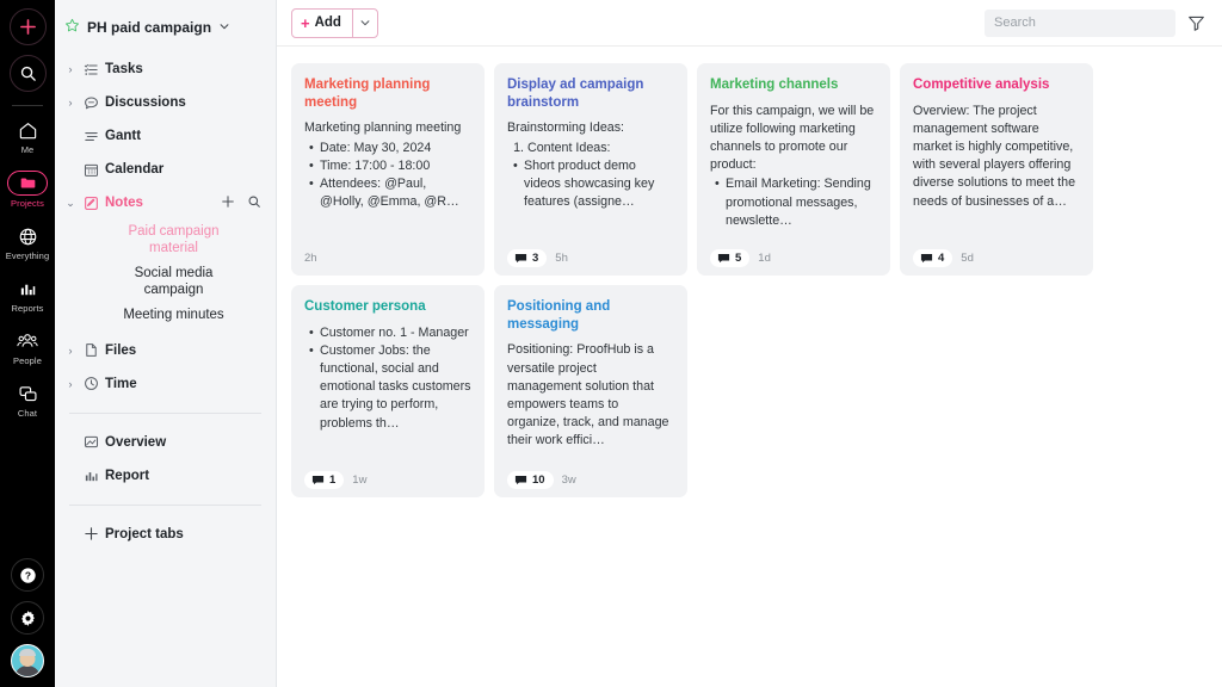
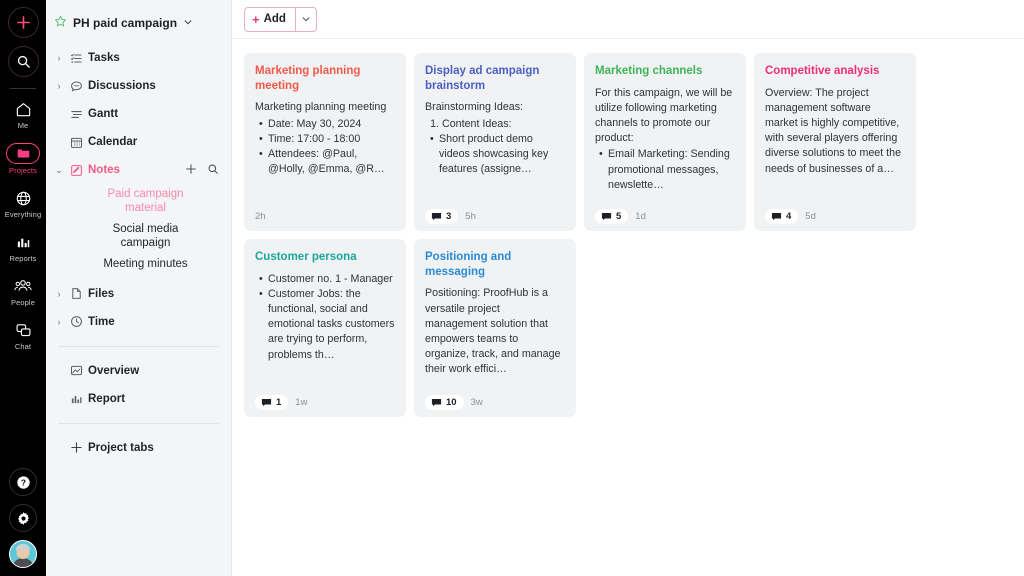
  Me
  Projects
  Everything
  Reports
  People
  Chat
  ?
  PH paid campaign
  ›
  Tasks
  ›
  Discussions
  Gantt
  Calendar
  ⌄
  Notes
  Paid campaign material
  Social media campaign
  Meeting minutes
  ›
  Files
  ›
  Time
  Overview
  Report
  Project tabs
  +
  Add
- Search
  Marketing planning meeting
  Marketing planning meeting
  Date: May 30, 2024
  Time: 17:00 - 18:00
  Attendees: @Paul, @Holly, @Emma, @R…
  2h
  Display ad campaign brainstorm
  Brainstorming Ideas:
  Content Ideas:
  Short product demo videos showcasing key features (assigne…
  3
  5h
  Marketing channels
  For this campaign, we will be utilize following marketing channels to promote our product:
  Email Marketing: Sending promotional messages, newslette…
  5
  1d
  Competitive analysis
  Overview: The project management software market is highly competitive, with several players offering diverse solutions to meet the needs of businesses of a…
  4
  5d
  Customer persona
  Customer no. 1 - Manager
  Customer Jobs: the functional, social and emotional tasks customers are trying to perform, problems th…
  1
  1w
  Positioning and messaging
  Positioning: ProofHub is a versatile project management solution that empowers teams to organize, track, and manage their work effici…
  10
  3w
